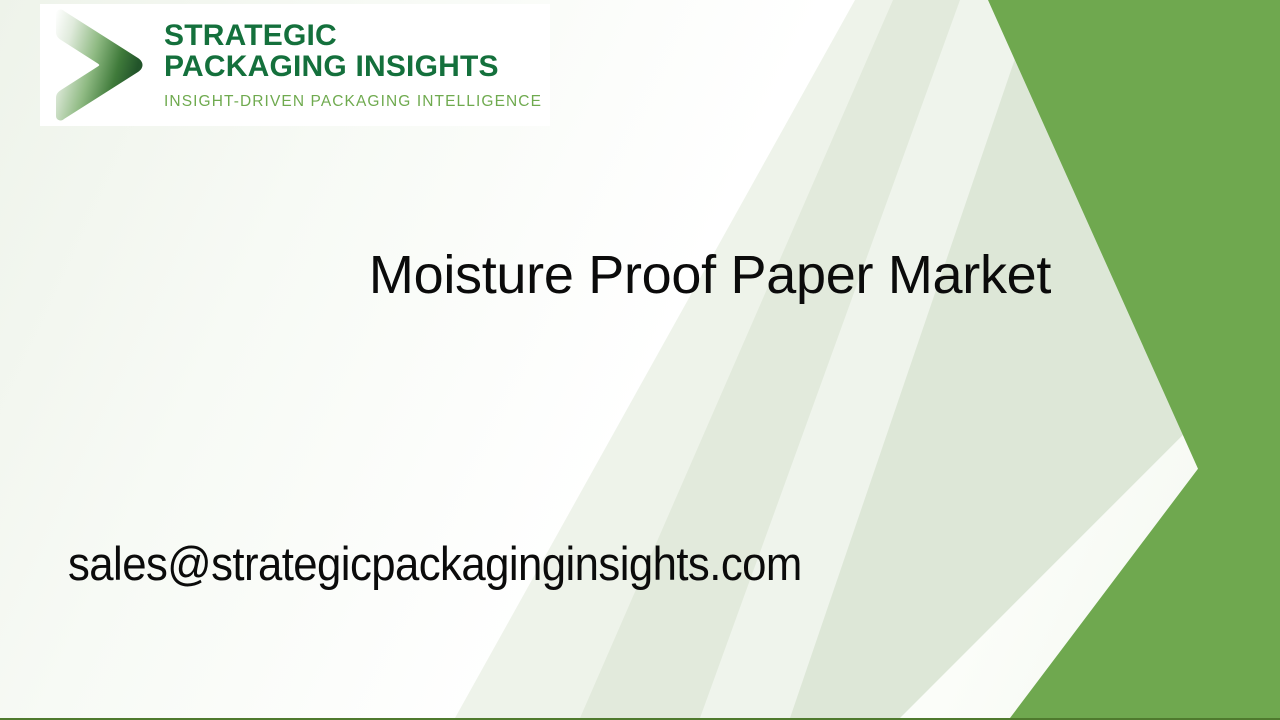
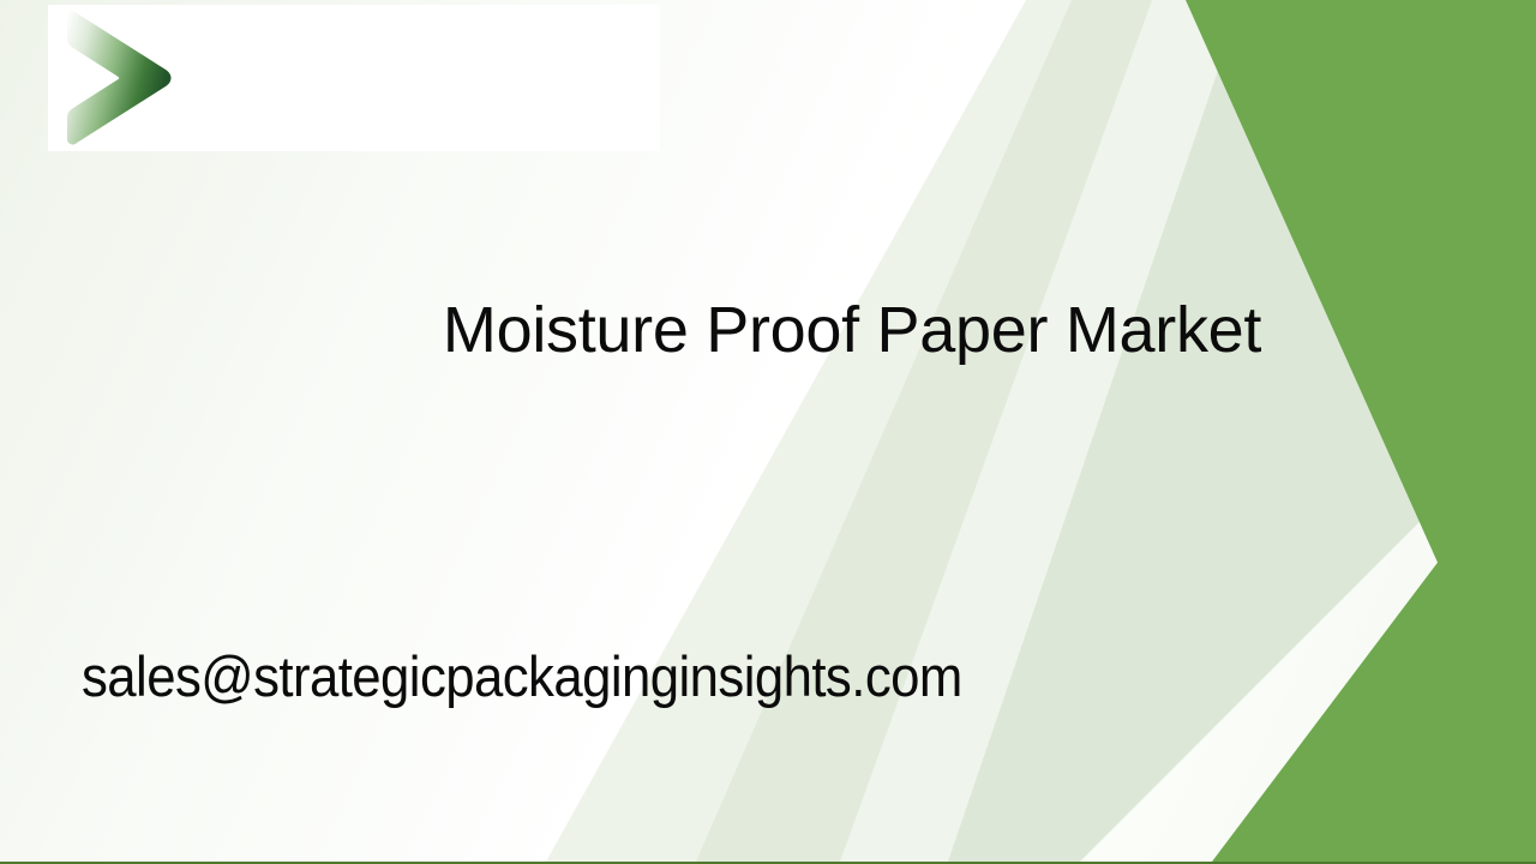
- STRATEGIC
- PACKAGING INSIGHTS
- INSIGHT-DRIVEN PACKAGING INTELLIGENCE
  Moisture Proof Paper Market
  sales@strategicpackaginginsights.com
